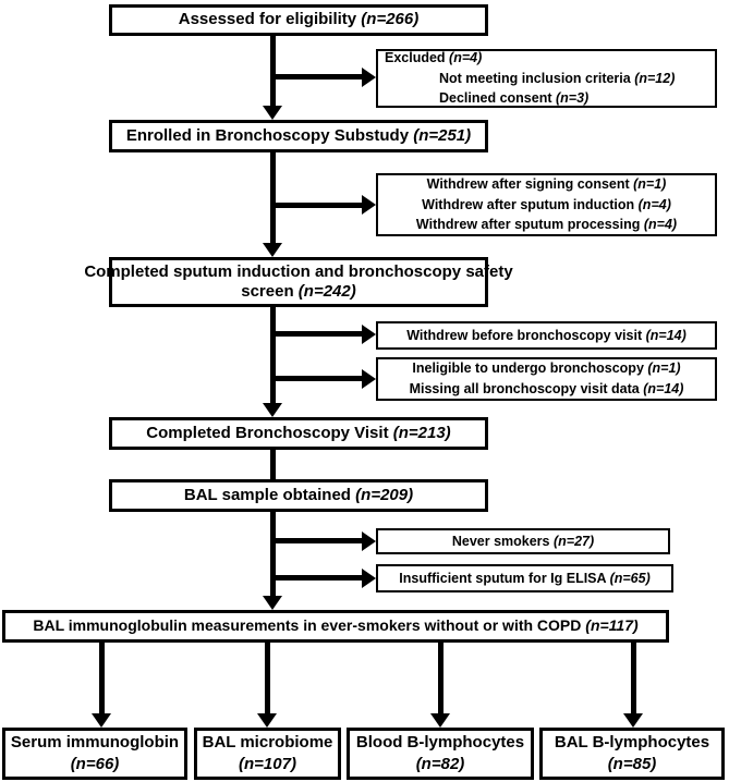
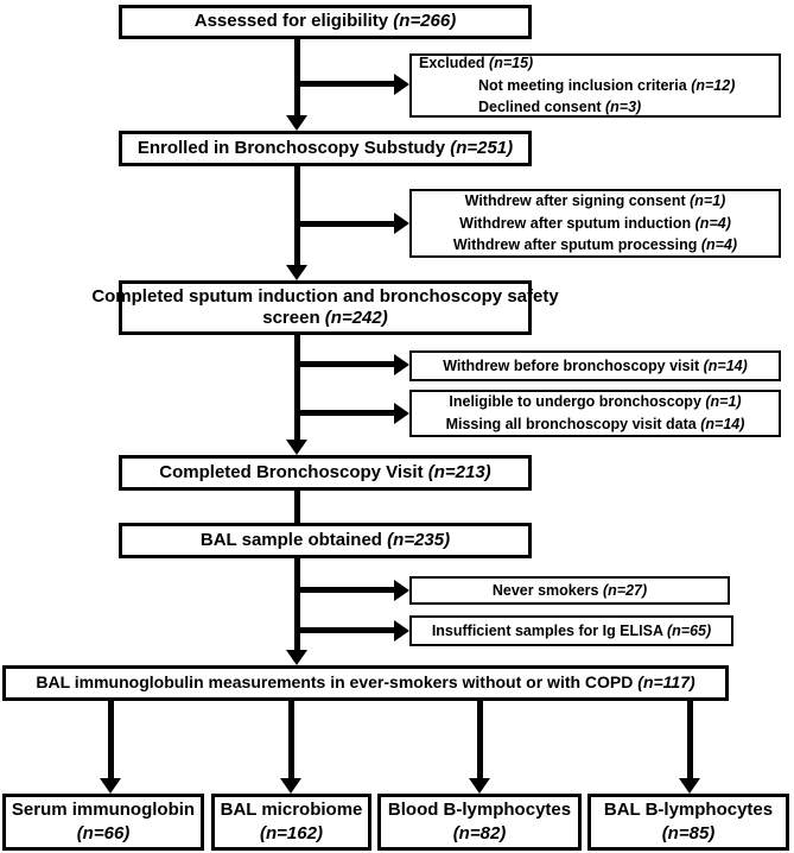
  Assessed for eligibility (n=266)
  Enrolled in Bronchoscopy Substudy (n=251)
  Completed sputum induction and bronchoscopy safety
  screen (n=242)
  Completed Bronchoscopy Visit (n=213)
- BAL sample obtained (n=209)
+ BAL sample obtained (n=235)
  BAL immunoglobulin measurements in ever-smokers without or with COPD (n=117)
- Excluded (n=4)
+ Excluded (n=15)
  Not meeting inclusion criteria (n=12)
  Declined consent (n=3)
  Withdrew after signing consent (n=1)
  Withdrew after sputum induction (n=4)
  Withdrew after sputum processing (n=4)
  Withdrew before bronchoscopy visit (n=14)
  Ineligible to undergo bronchoscopy (n=1)
  Missing all bronchoscopy visit data (n=14)
  Never smokers (n=27)
- Insufficient sputum for Ig ELISA (n=65)
+ Insufficient samples for Ig ELISA (n=65)
  Serum immunoglobin
  (n=66)
  BAL microbiome
- (n=107)
+ (n=162)
  Blood B-lymphocytes
  (n=82)
  BAL B-lymphocytes
  (n=85)
